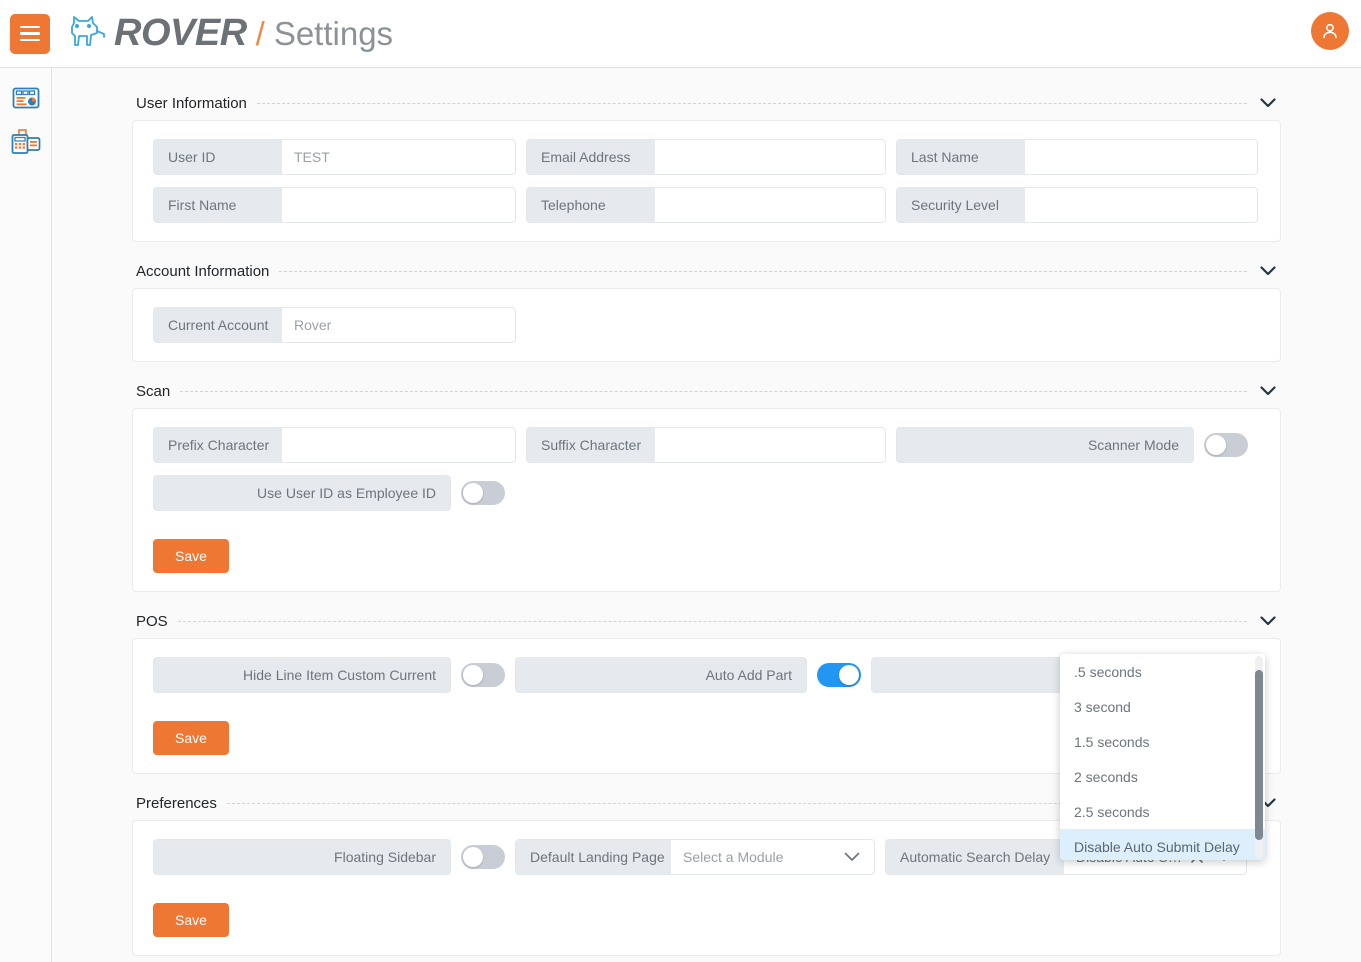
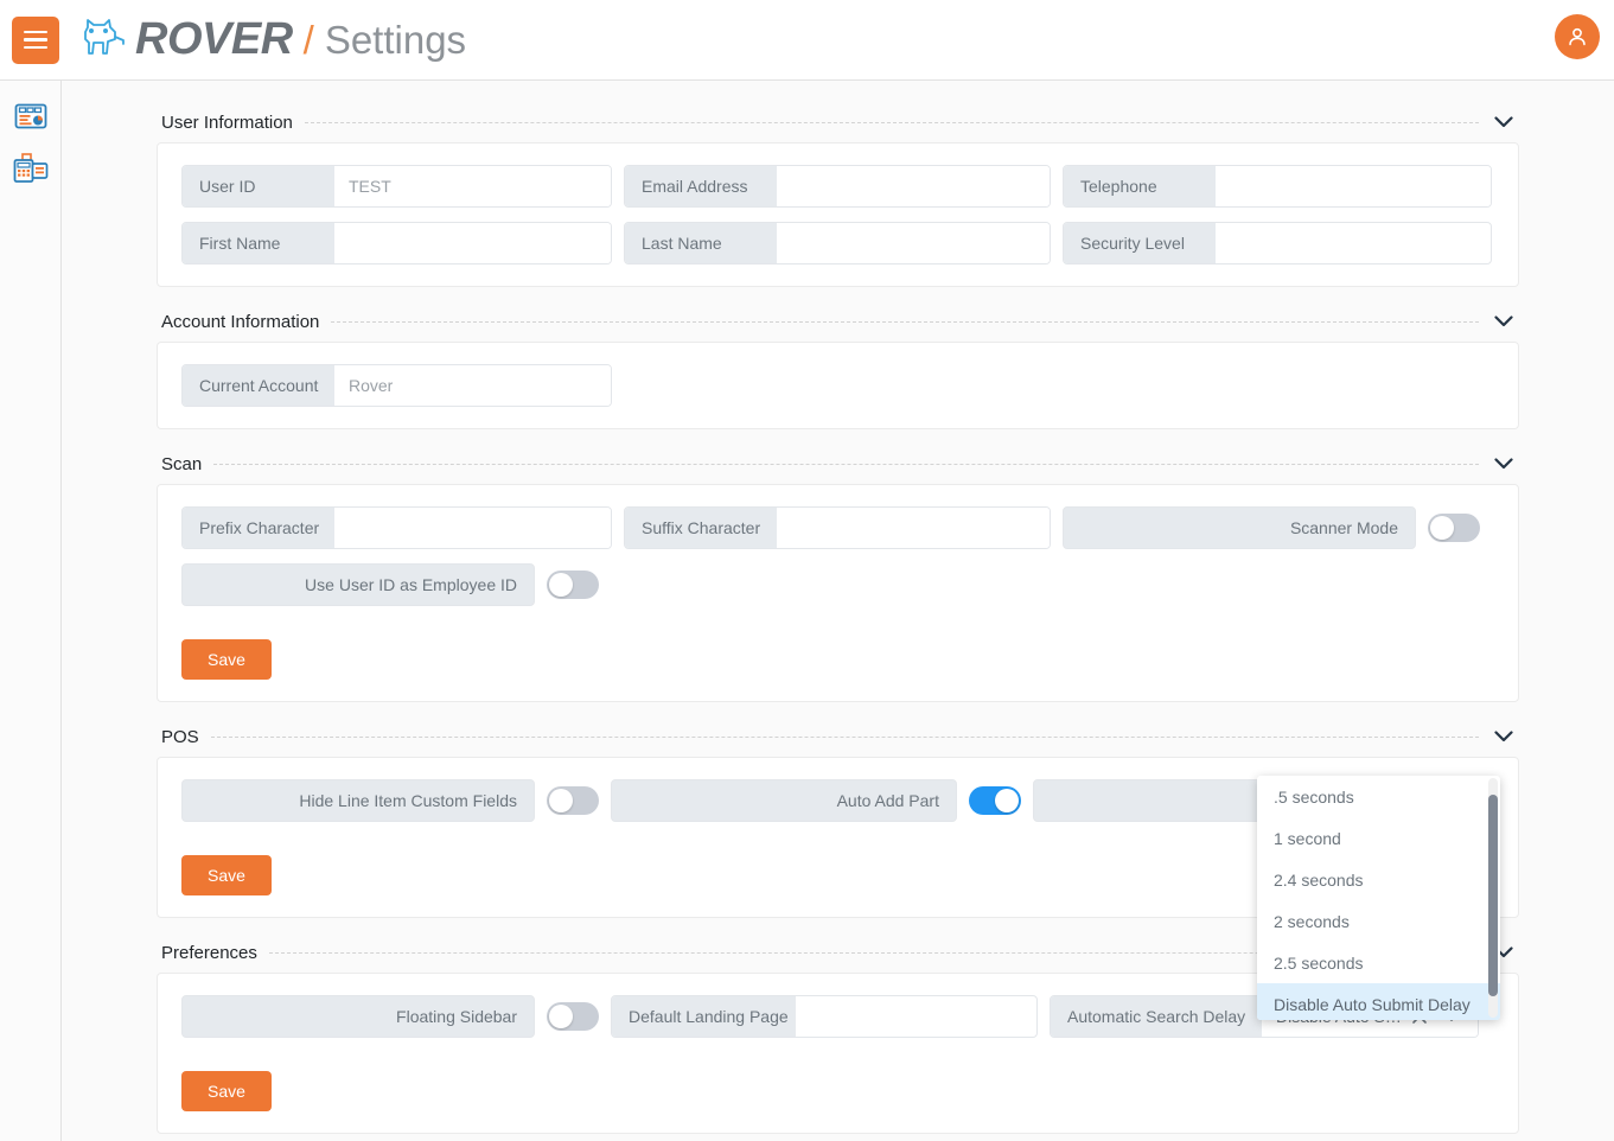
  ROVER
  /
  Settings
  User Information
  User ID
  TEST
  Email Address
- Last Name
+ Telephone
  First Name
- Telephone
+ Last Name
  Security Level
  Account Information
  Current Account
  Rover
  Scan
  Prefix Character
  Suffix Character
  Scanner Mode
  Use User ID as Employee ID
  Save
  POS
- Hide Line Item Custom Current
+ Hide Line Item Custom Fields
  Auto Add Part
  Save
  Preferences
  Floating Sidebar
  Default Landing Page
- Select a Module
  Automatic Search Delay
  Save
  .5 seconds
- 3 second
+ 1 second
- 1.5 seconds
+ 2.4 seconds
  2 seconds
  2.5 seconds
  Disable Auto Submit Delay
